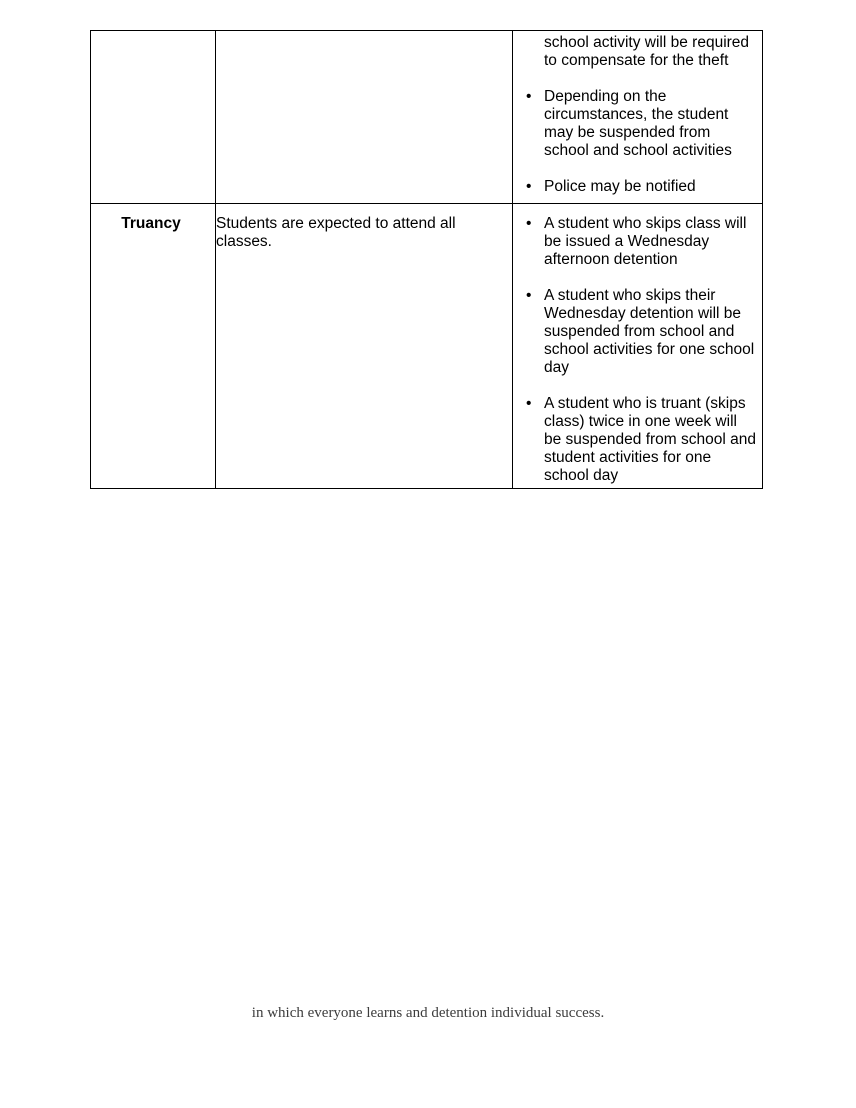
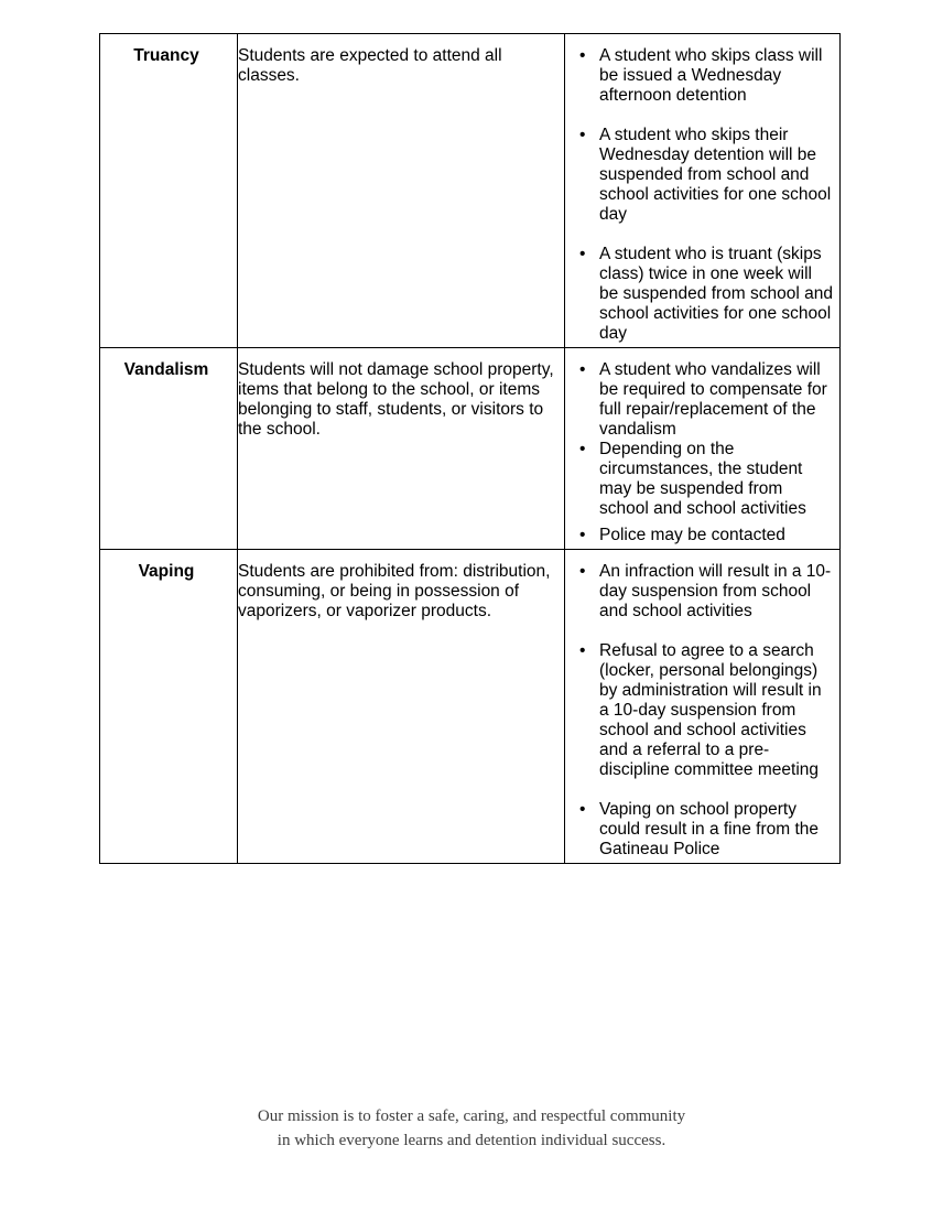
- 		school activity will be required to compensate for the theft Depending on the circumstances, the student may be suspended from school and school activities Police may be notified
- Truancy	Students are expected to attend all classes.	A student who skips class will be issued a Wednesday afternoon detention A student who skips their Wednesday detention will be suspended from school and school activities for one school day A student who is truant (skips class) twice in one week will be suspended from school and student activities for one school day
+ Truancy	Students are expected to attend all classes.	A student who skips class will be issued a Wednesday afternoon detention A student who skips their Wednesday detention will be suspended from school and school activities for one school day A student who is truant (skips class) twice in one week will be suspended from school and school activities for one school day
+ Vandalism	Students will not damage school property, items that belong to the school, or items belonging to staff, students, or visitors to the school.	A student who vandalizes will be required to compensate for full repair/replacement of the vandalism Depending on the circumstances, the student may be suspended from school and school activities Police may be contacted
+ Vaping	Students are prohibited from: distribution, consuming, or being in possession of vaporizers, or vaporizer products.	An infraction will result in a 10-day suspension from school and school activities Refusal to agree to a search (locker, personal belongings) by administration will result in a 10-day suspension from school and school activities and a referral to a pre-discipline committee meeting Vaping on school property could result in a fine from the Gatineau Police
+ Our mission is to foster a safe, caring, and respectful community
  in which everyone learns and detention individual success.
